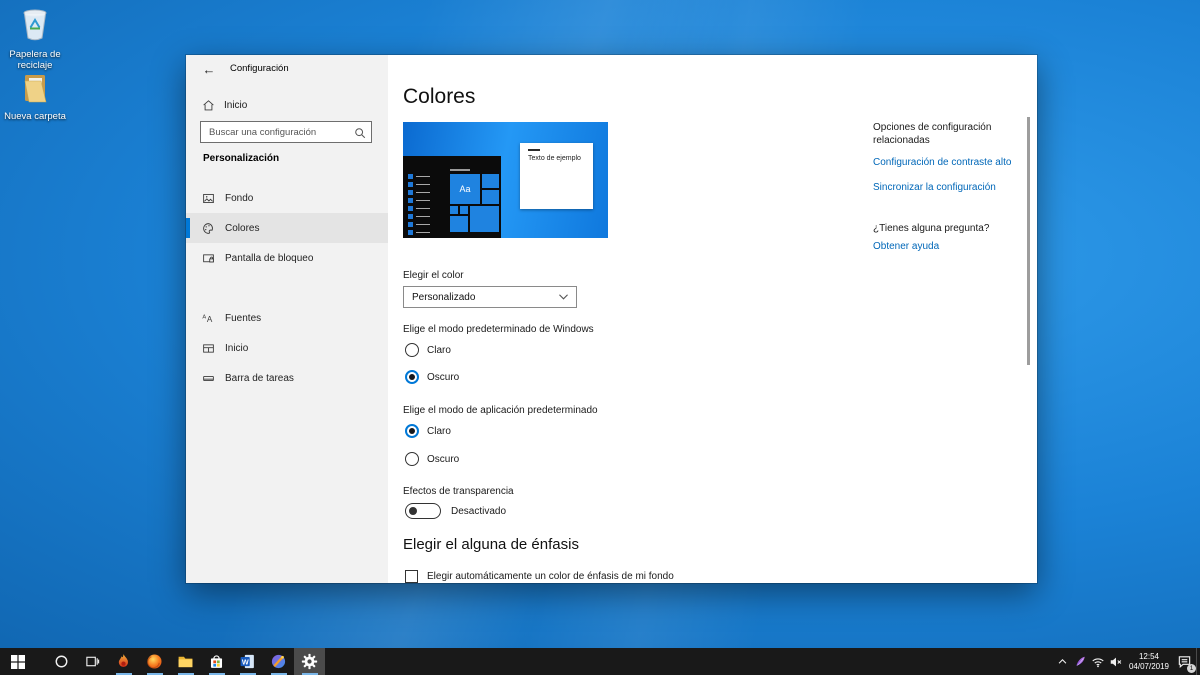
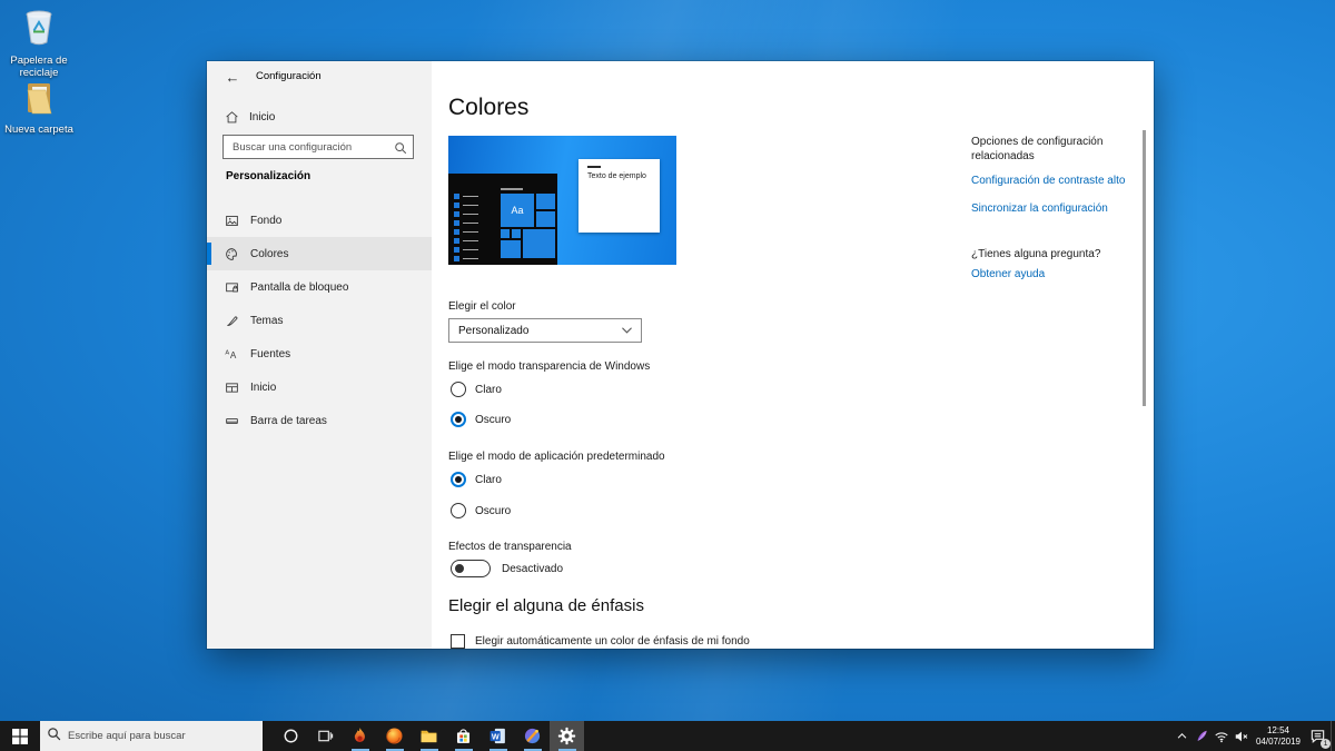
  Papelera de reciclaje
  Nueva carpeta
  ←
  Configuración
  Inicio
  Buscar una configuración
  Personalización
  Fondo
  Colores
  Pantalla de bloqueo
+ Temas
  A
  Fuentes
  Inicio
  Barra de tareas
  Colores
  Aa
  Elegir el color
  Personalizado
- Elige el modo predeterminado de Windows
+ Elige el modo transparencia de Windows
  Claro
  Oscuro
  Elige el modo de aplicación predeterminado
  Claro
  Oscuro
  Efectos de transparencia
  Desactivado
  Elegir el alguna de énfasis
  Elegir automáticamente un color de énfasis de mi fondo
  Opciones de configuración relacionadas
  Configuración de contraste alto
  Sincronizar la configuración
  ¿Tienes alguna pregunta?
  Obtener ayuda
+ Escribe aquí para buscar
  W
  12:54
  04/07/2019
